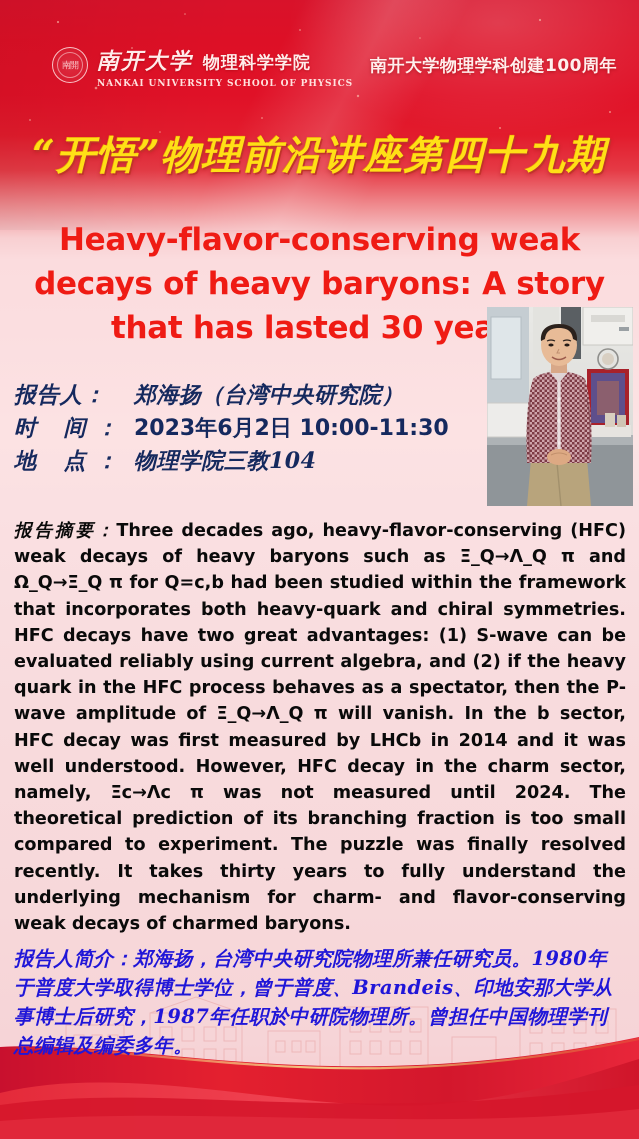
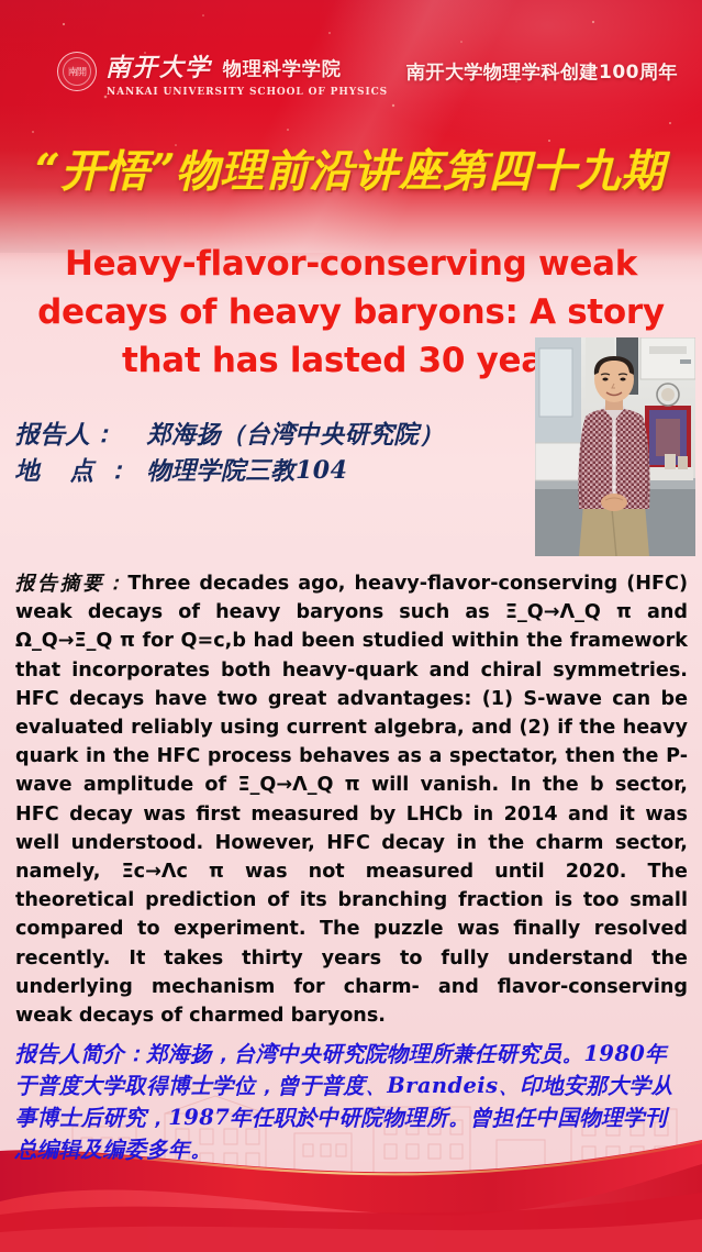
  南開
  南开大学
  物理科学学院
  NANKAI UNIVERSITY SCHOOL OF PHYSICS
  南开大学物理学科创建100周年
  “开悟”物理前沿讲座第四十九期
  Heavy-flavor-conserving weak decays of heavy baryons: A story that has lasted 30 yea
  报告人：
  郑海扬（台湾中央研究院）
- 时 间：
- 2023年6月2日 10:00-11:30
  地 点：
  物理学院三教104
- 报告摘要：Three decades ago, heavy-flavor-conserving (HFC) weak decays of heavy baryons such as Ξ_Q→Λ_Q π and Ω_Q→Ξ_Q π for Q=c,b had been studied within the framework that incorporates both heavy-quark and chiral symmetries. HFC decays have two great advantages: (1) S-wave can be evaluated reliably using current algebra, and (2) if the heavy quark in the HFC process behaves as a spectator, then the P-wave amplitude of Ξ_Q→Λ_Q π will vanish. In the b sector, HFC decay was first measured by LHCb in 2014 and it was well understood. However, HFC decay in the charm sector, namely, Ξc→Λc π was not measured until 2024. The theoretical prediction of its branching fraction is too small compared to experiment. The puzzle was finally resolved recently. It takes thirty years to fully understand the underlying mechanism for charm- and flavor-conserving weak decays of charmed baryons.
+ 报告摘要：Three decades ago, heavy-flavor-conserving (HFC) weak decays of heavy baryons such as Ξ_Q→Λ_Q π and Ω_Q→Ξ_Q π for Q=c,b had been studied within the framework that incorporates both heavy-quark and chiral symmetries. HFC decays have two great advantages: (1) S-wave can be evaluated reliably using current algebra, and (2) if the heavy quark in the HFC process behaves as a spectator, then the P-wave amplitude of Ξ_Q→Λ_Q π will vanish. In the b sector, HFC decay was first measured by LHCb in 2014 and it was well understood. However, HFC decay in the charm sector, namely, Ξc→Λc π was not measured until 2020. The theoretical prediction of its branching fraction is too small compared to experiment. The puzzle was finally resolved recently. It takes thirty years to fully understand the underlying mechanism for charm- and flavor-conserving weak decays of charmed baryons.
  报告人简介：郑海扬，台湾中央研究院物理所兼任研究员。1980年于普度大学取得博士学位，曾于普度、Brandeis、印地安那大学从事博士后研究，1987年任职於中研院物理所。曾担任中国物理学刊总编辑及编委多年。
